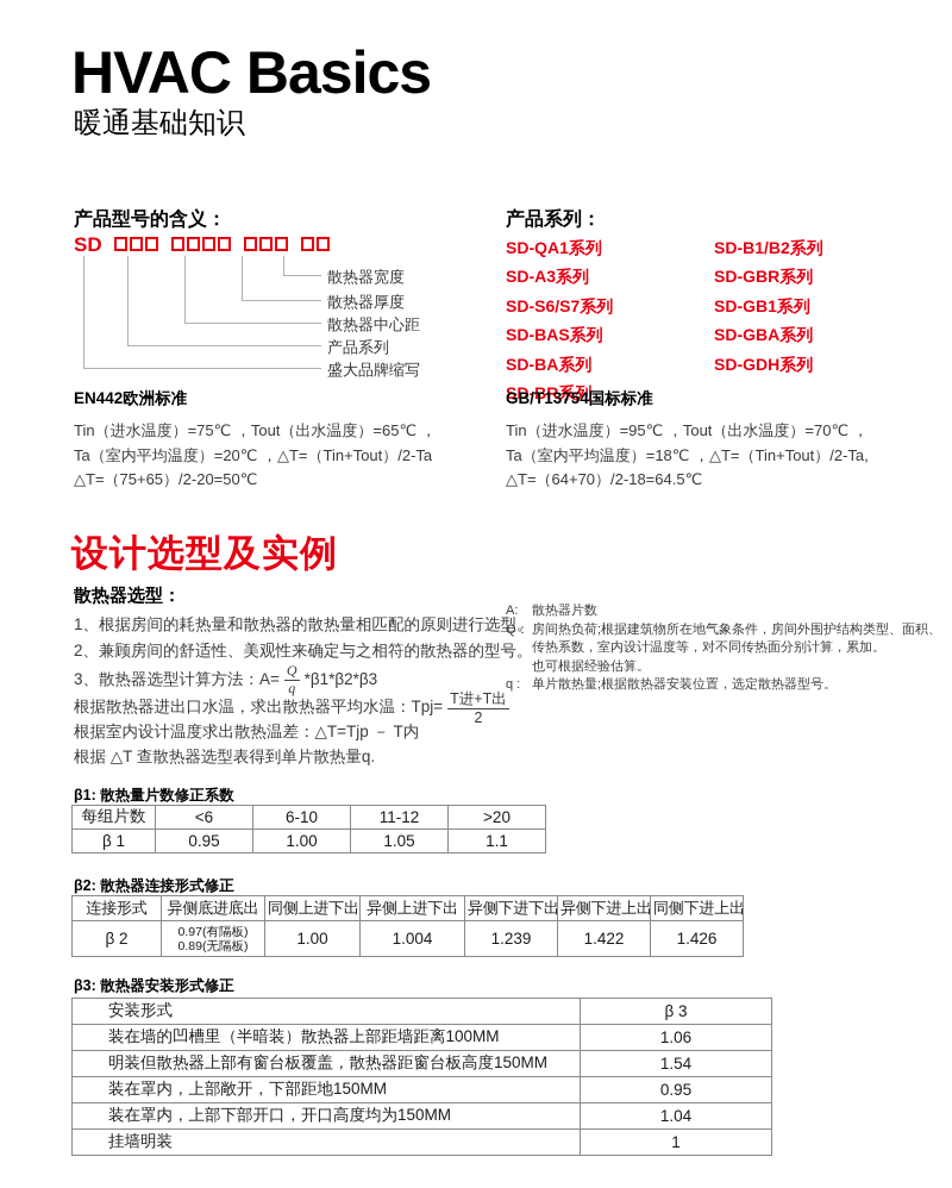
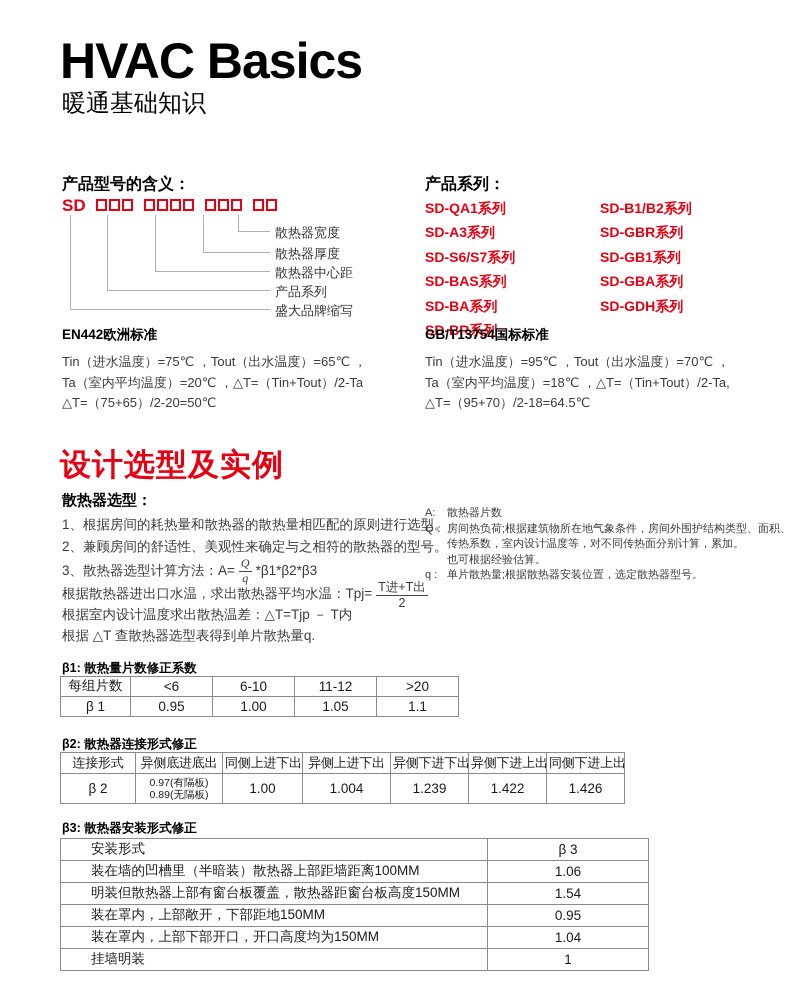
  HVAC Basics
  暖通基础知识
  产品型号的含义：
  SD
  散热器宽度
  散热器厚度
  散热器中心距
  产品系列
  盛大品牌缩写
  产品系列：
  SD-QA1系列
  SD-A3系列
  SD-S6/S7系列
  SD-BAS系列
  SD-BA系列
  SD-BR系列
  SD-B1/B2系列
  SD-GBR系列
  SD-GB1系列
  SD-GBA系列
  SD-GDH系列
  EN442欧洲标准
  Tin（进水温度）=75℃ ，Tout（出水温度）=65℃ ，
  Ta（室内平均温度）=20℃ ，△T=（Tin+Tout）/2-Ta
  △T=（75+65）/2-20=50℃
  GB/T13754国标标准
  Tin（进水温度）=95℃ ，Tout（出水温度）=70℃ ，
  Ta（室内平均温度）=18℃ ，△T=（Tin+Tout）/2-Ta,
- △T=（64+70）/2-18=64.5℃
+ △T=（95+70）/2-18=64.5℃
  设计选型及实例
  散热器选型：
  1、根据房间的耗热量和散热器的散热量相匹配的原则进行选型。
  2、兼顾房间的舒适性、美观性来确定与之相符的散热器的型号。
  3、散热器选型计算方法：A=
  Q
  q
  *β1*β2*β3
  A:
  散热器片数
  Q：
  房间热负荷;根据建筑物所在地气象条件，房间外围护结构类型、面积、
  传热系数，室内设计温度等，对不同传热面分别计算，累加。
  也可根据经验估算。
  q :
  单片散热量;根据散热器安装位置，选定散热器型号。
  根据散热器进出口水温，求出散热器平均水温：Tpj=
  T进+T出
  2
  根据室内设计温度求出散热温差：△T=Tjp － T内
  根据 △T 查散热器选型表得到单片散热量q.
  β1: 散热量片数修正系数
  每组片数	<6	6-10	11-12	>20
  β 1	0.95	1.00	1.05	1.1
  β2: 散热器连接形式修正
  连接形式	异侧底进底出	同侧上进下出	异侧上进下出	异侧下进下出	异侧下进上出	同侧下进上出
  β 2	0.97(有隔板) 0.89(无隔板)	1.00	1.004	1.239	1.422	1.426
  β3: 散热器安装形式修正
  安装形式	β 3
  装在墙的凹槽里（半暗装）散热器上部距墙距离100MM	1.06
  明装但散热器上部有窗台板覆盖，散热器距窗台板高度150MM	1.54
  装在罩内，上部敞开，下部距地150MM	0.95
  装在罩内，上部下部开口，开口高度均为150MM	1.04
  挂墙明装	1
